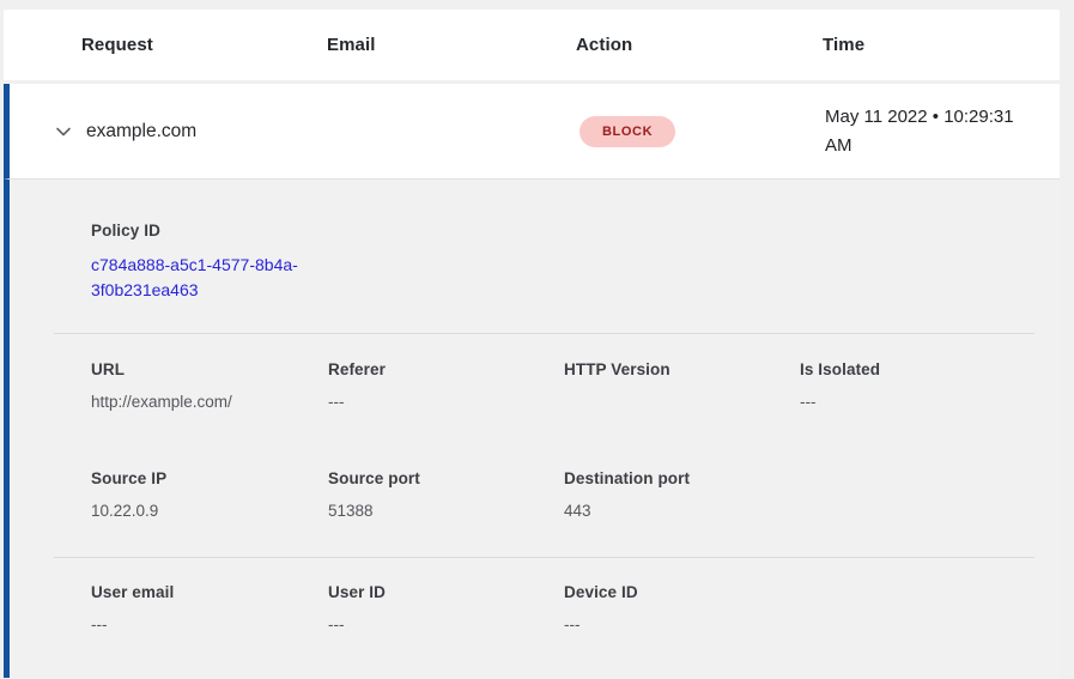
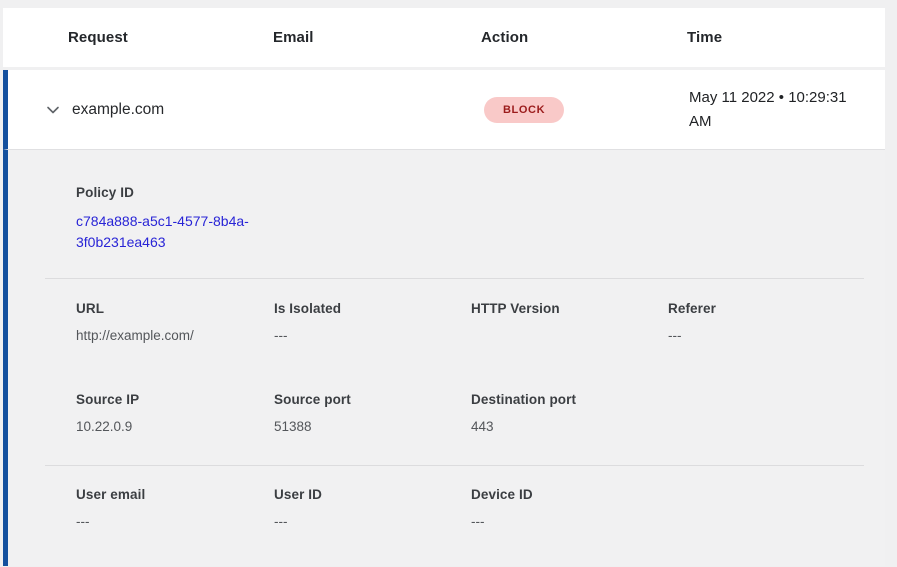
  Request
  Email
  Action
  Time
  example.com
  BLOCK
  May 11 2022 • 10:29:31 AM
  Policy ID
  c784a888-a5c1-4577-8b4a-3f0b231ea463
  URL
  http://example.com/
- Referer
+ Is Isolated
  ---
  HTTP Version
- Is Isolated
+ Referer
  ---
  Source IP
  10.22.0.9
  Source port
  51388
  Destination port
  443
  User email
  ---
  User ID
  ---
  Device ID
  ---
